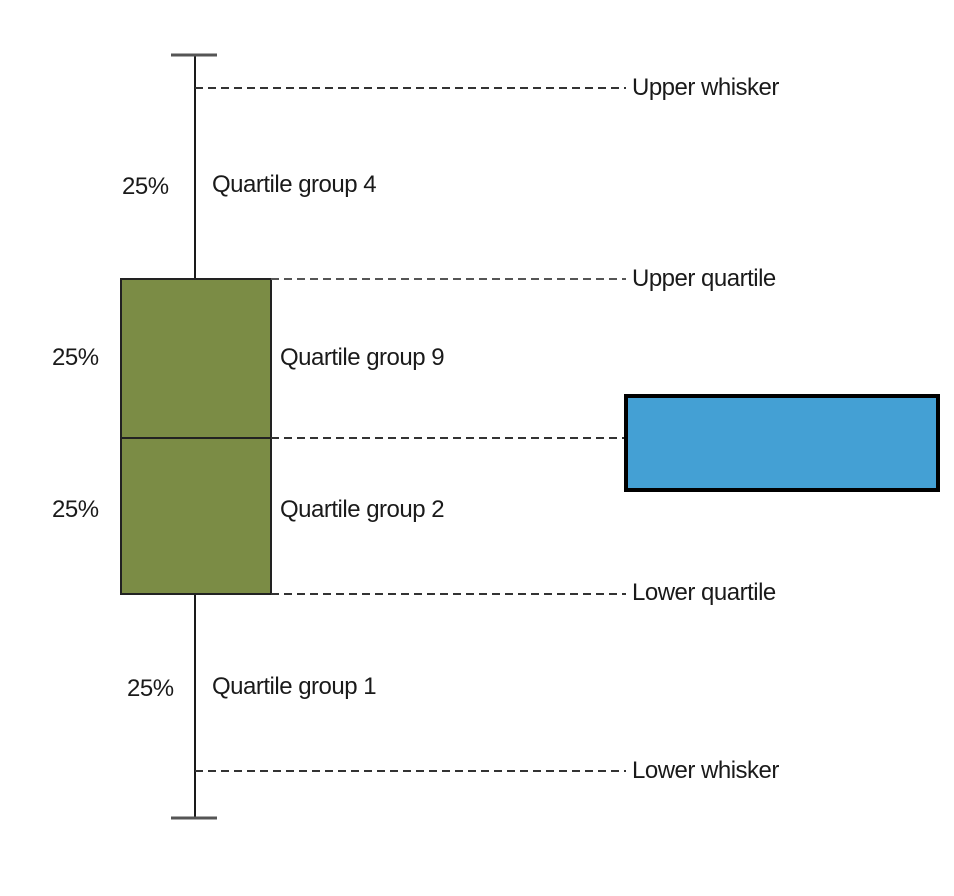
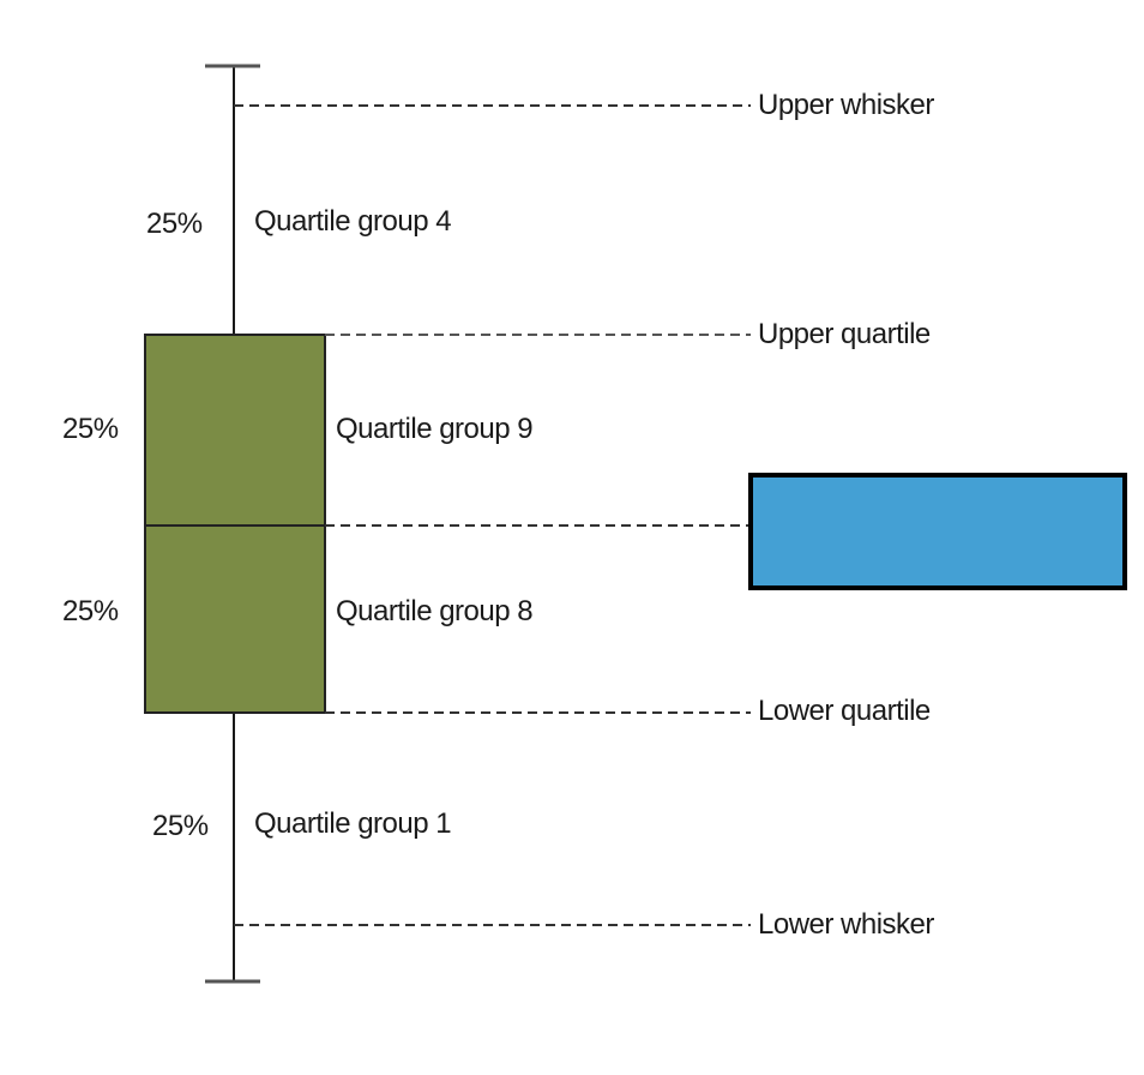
  Upper whisker
  Upper quartile
  Lower quartile
  Lower whisker
  Quartile group 4
  Quartile group 9
- Quartile group 2
+ Quartile group 8
  Quartile group 1
  25%
  25%
  25%
  25%
